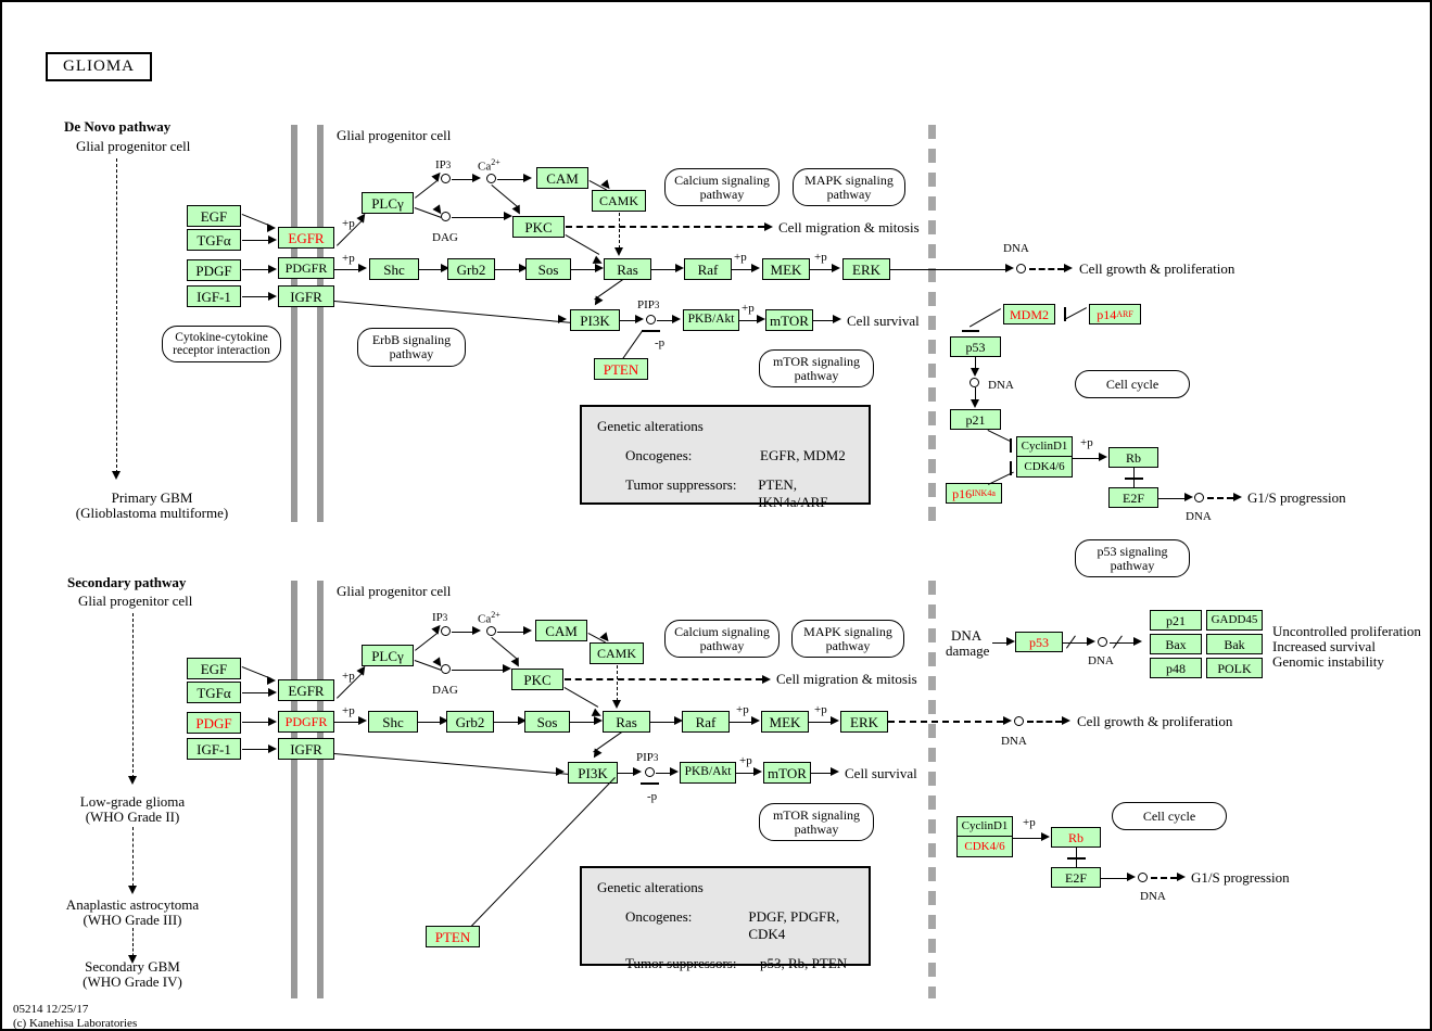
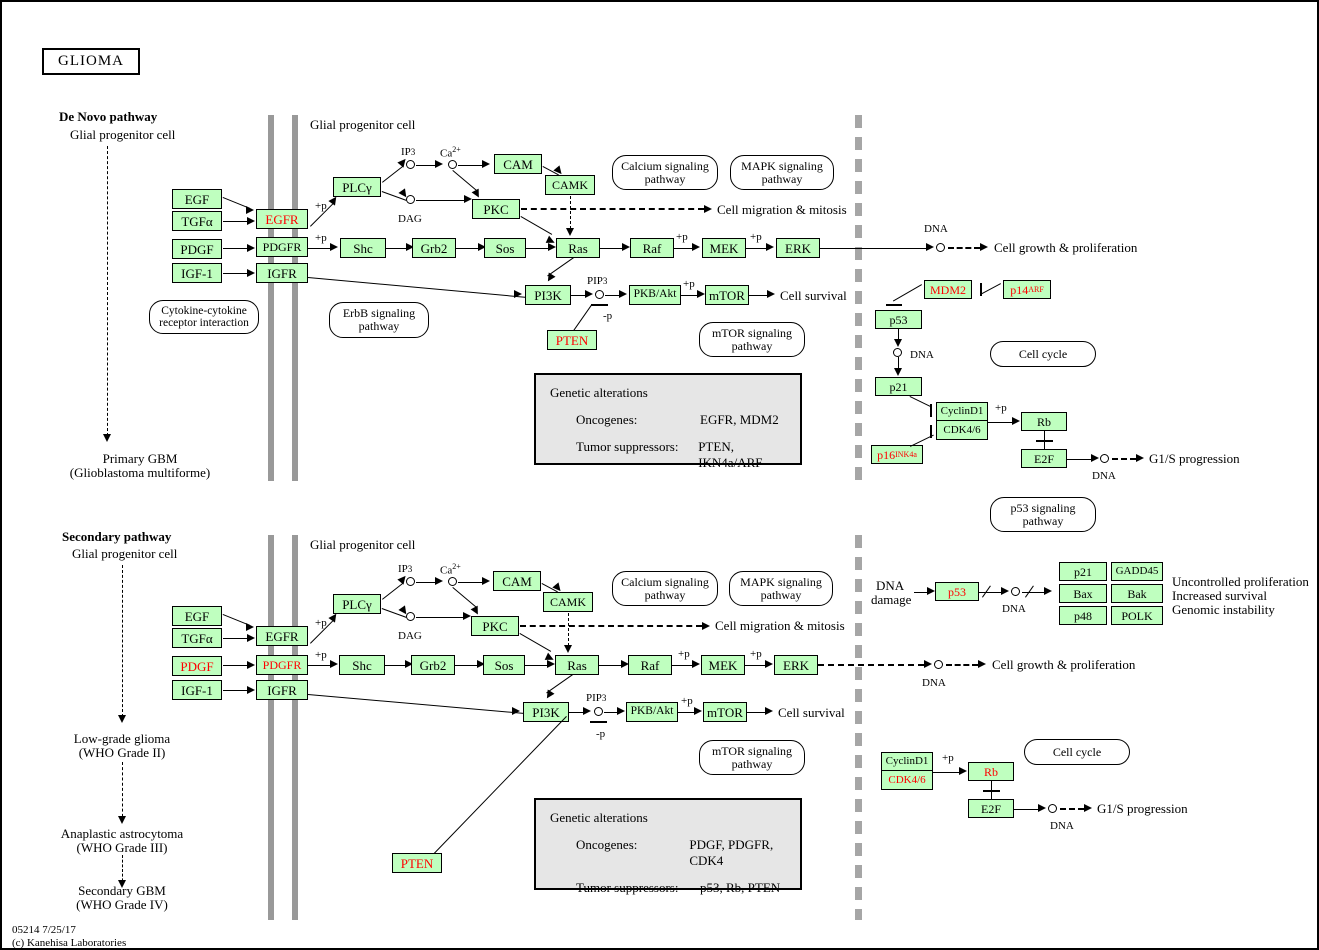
  GLIOMA
  De Novo pathway
  Glial progenitor cell
  Glial progenitor cell
  Primary GBM
  (Glioblastoma multiforme)
  EGF
  TGFα
  PDGF
  IGF-1
  EGFR
  PDGFR
  IGFR
  Cytokine-cytokine
  receptor interaction
  ErbB signaling
  pathway
  PLCγ
  +p
  IP3
  Ca2+
  DAG
  CAM
  CAMK
  PKC
  Cell migration & mitosis
  +p
  Shc
  Grb2
  Sos
  Ras
  Raf
  +p
  MEK
  +p
  ERK
  DNA
  Cell growth & proliferation
  PI3K
  PIP3
  PKB/Akt
  +p
  mTOR
  Cell survival
  -p
  PTEN
  Calcium signaling
  pathway
  MAPK signaling
  pathway
  mTOR signaling
  pathway
  Cell cycle
  p53 signaling
  pathway
  Genetic alterations
  Oncogenes:
  EGFR, MDM2
  Tumor suppressors:
  PTEN, IKN4a/ARF
  MDM2
  p14
  ARF
  p53
  DNA
  p21
  CyclinD1
  CDK4/6
  p16
  INK4a
  +p
  Rb
  E2F
  DNA
  G1/S progression
  Secondary pathway
  Glial progenitor cell
  Glial progenitor cell
  Low-grade glioma
  (WHO Grade II)
  Anaplastic astrocytoma
  (WHO Grade III)
  Secondary GBM
  (WHO Grade IV)
  EGF
  TGFα
  PDGF
  IGF-1
  EGFR
  PDGFR
  IGFR
  PLCγ
  +p
  IP3
  Ca2+
  DAG
  CAM
  CAMK
  PKC
  Cell migration & mitosis
  +p
  Shc
  Grb2
  Sos
  Ras
  Raf
  +p
  MEK
  +p
  ERK
  DNA
  Cell growth & proliferation
  PI3K
  PIP3
  PKB/Akt
  +p
  mTOR
  Cell survival
  -p
  PTEN
  Calcium signaling
  pathway
  MAPK signaling
  pathway
  mTOR signaling
  pathway
  Cell cycle
  Genetic alterations
  Oncogenes:
  PDGF, PDGFR, CDK4
  Tumor suppressors:
  p53, Rb, PTEN
  DNA
  damage
  p53
  DNA
  p21
  GADD45
  Bax
  Bak
  p48
  POLK
  Uncontrolled proliferation
  Increased survival
  Genomic instability
  CyclinD1
  CDK4/6
  +p
  Rb
  E2F
  DNA
  G1/S progression
- 05214 12/25/17
+ 05214 7/25/17
  (c) Kanehisa Laboratories
